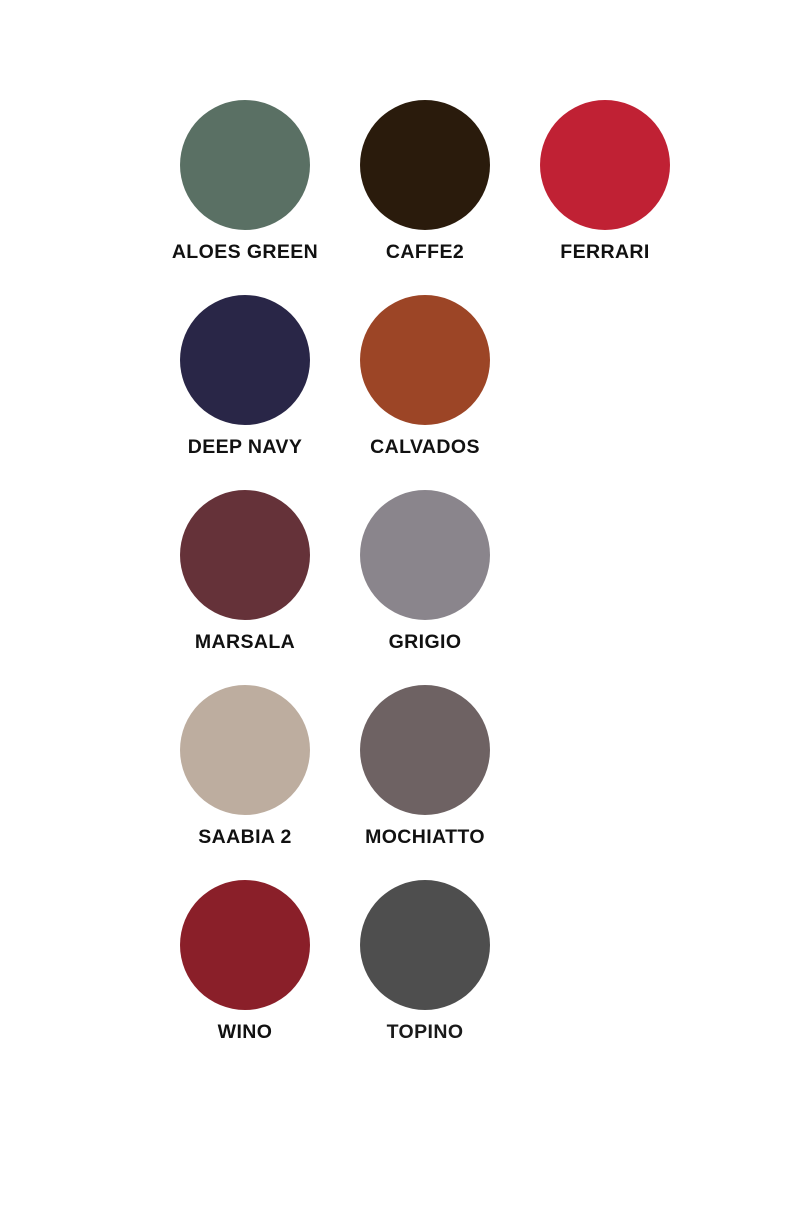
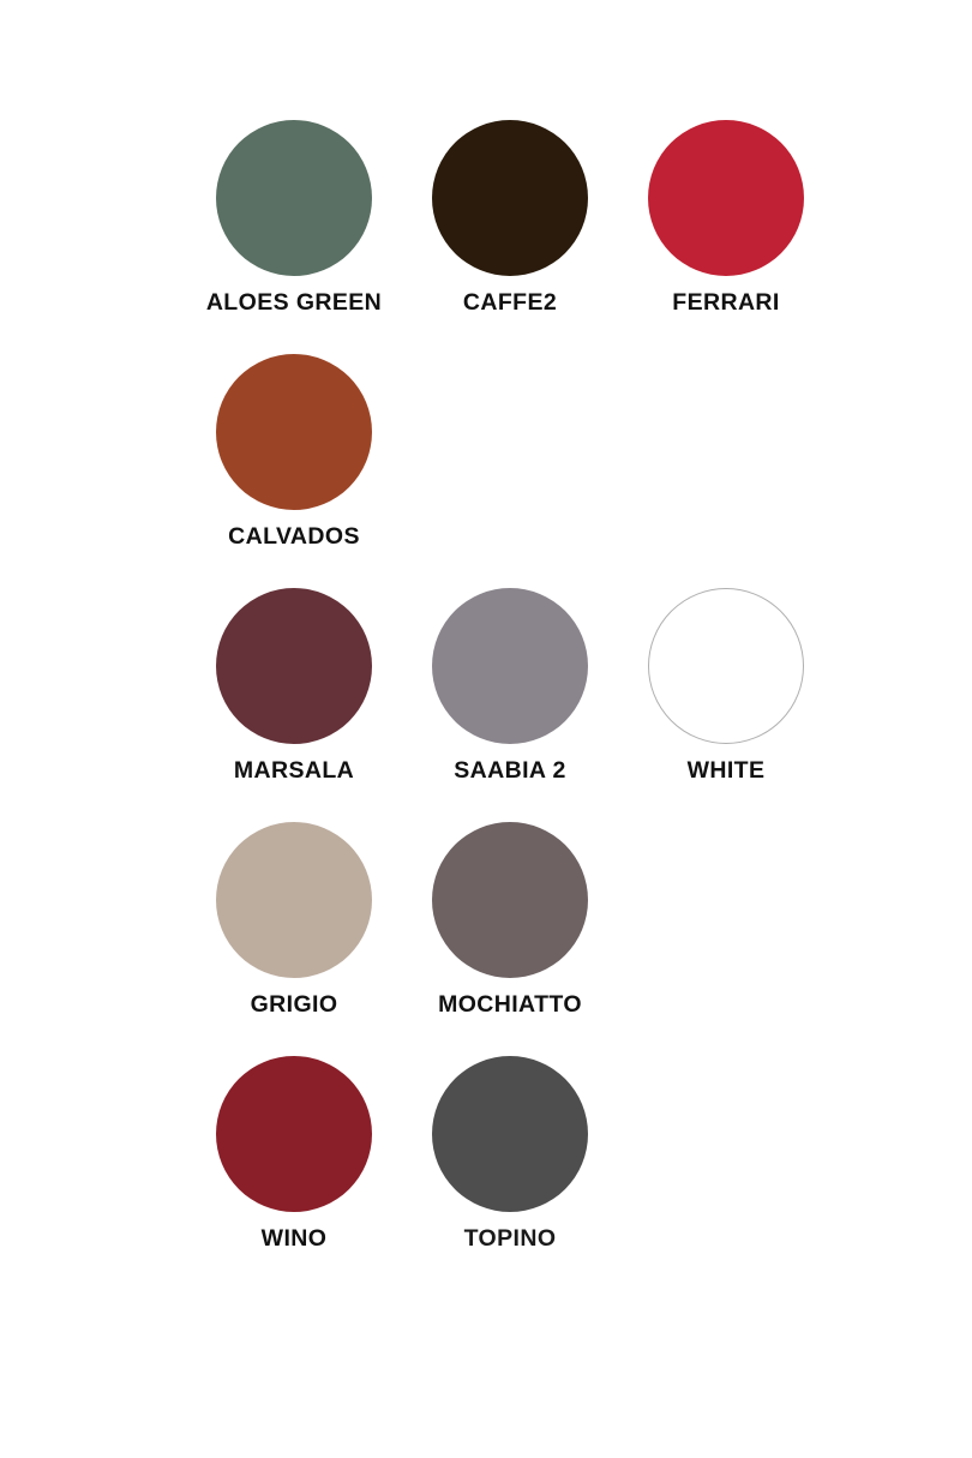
  ALOES GREEN
  CAFFE2
  FERRARI
- DEEP NAVY
  CALVADOS
  MARSALA
- GRIGIO
+ SAABIA 2
+ WHITE
- SAABIA 2
+ GRIGIO
  MOCHIATTO
  WINO
  TOPINO
